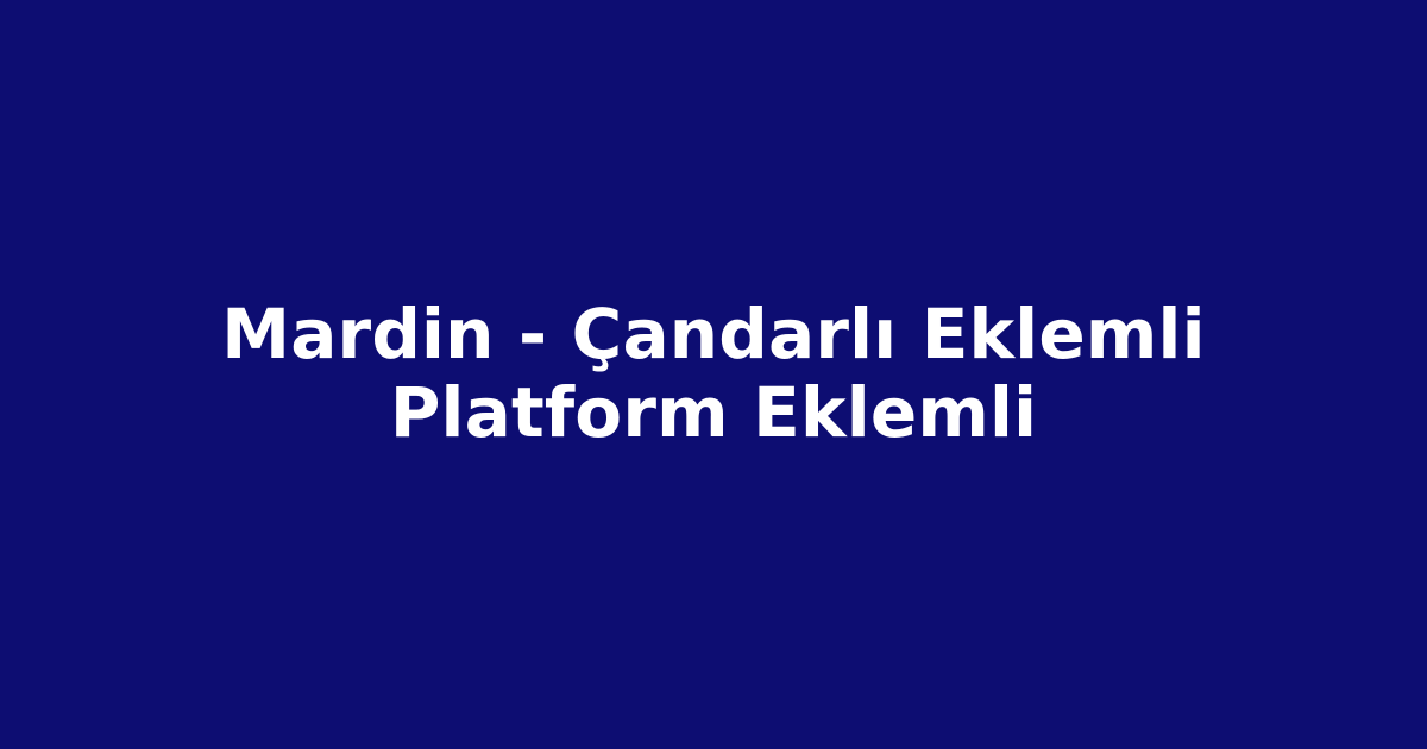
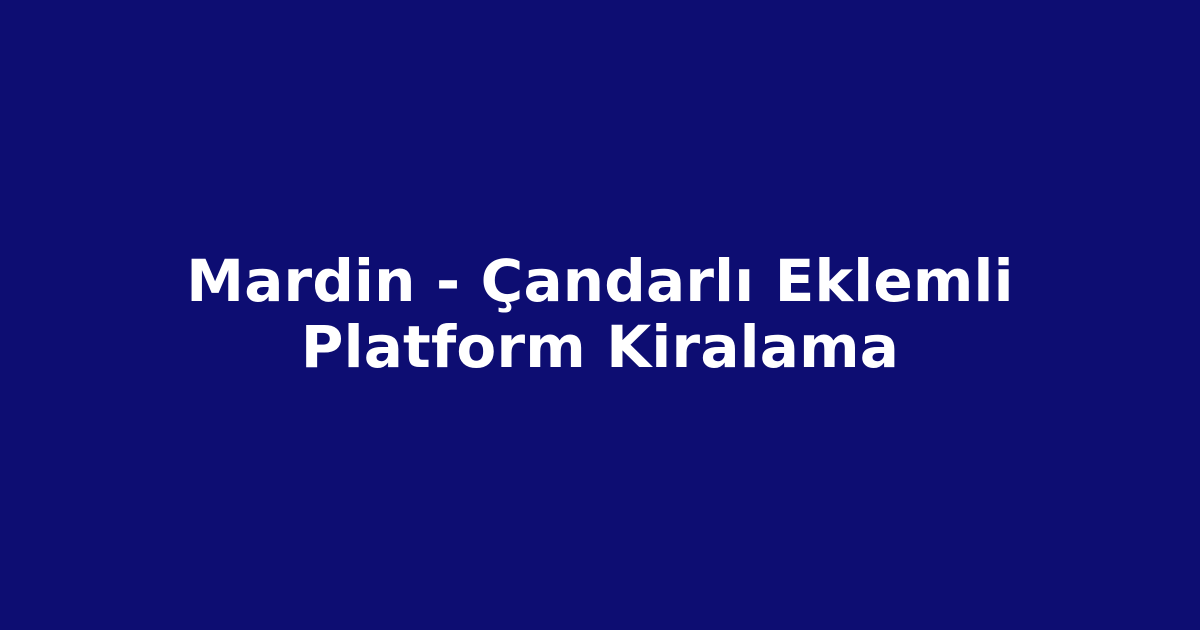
- Mardin - Çandarlı Eklemli Platform Eklemli
+ Mardin - Çandarlı Eklemli Platform Kiralama
